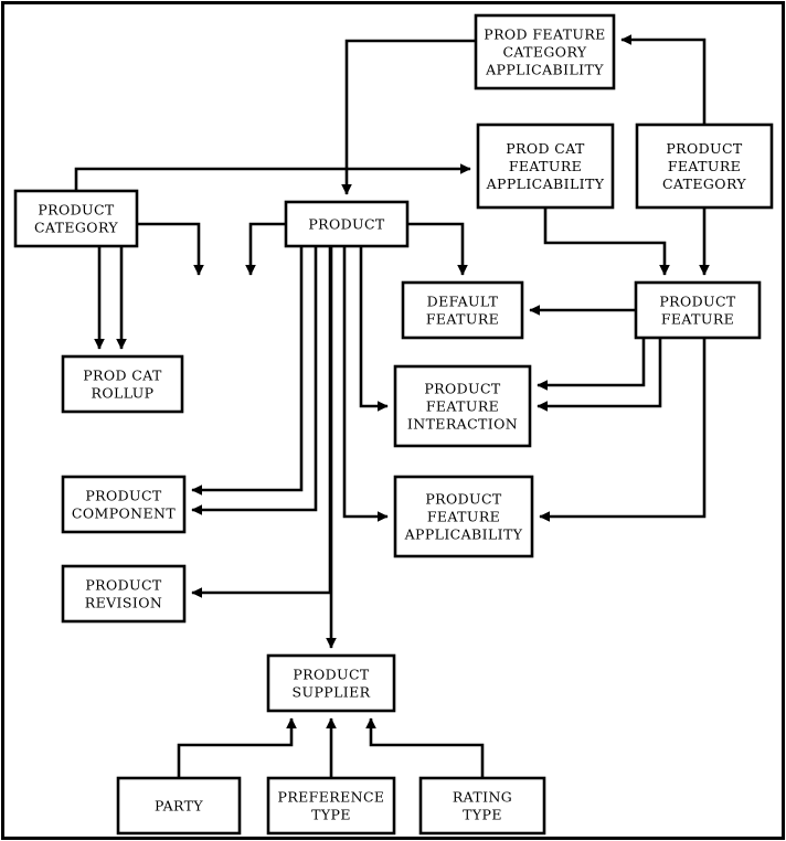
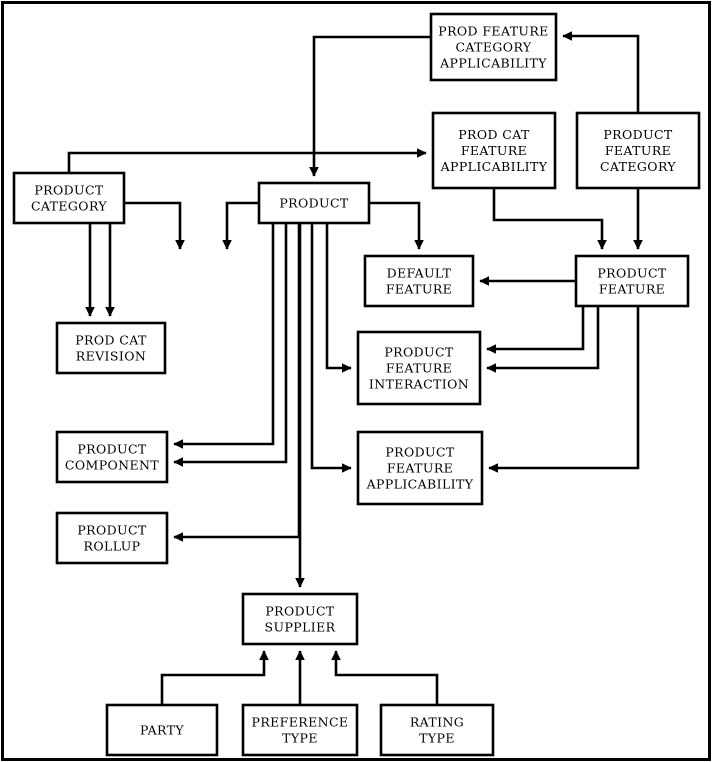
  PROD FEATURE CATEGORY APPLICABILITY
  PROD CAT FEATURE APPLICABILITY
  PRODUCT FEATURE CATEGORY
  PRODUCT CATEGORY
  PRODUCT
- PROD CAT ROLLUP
+ PROD CAT REVISION
  DEFAULT FEATURE
  PRODUCT FEATURE
  PRODUCT FEATURE INTERACTION
  PRODUCT COMPONENT
  PRODUCT FEATURE APPLICABILITY
- PRODUCT REVISION
+ PRODUCT ROLLUP
  PRODUCT SUPPLIER
  PARTY
  PREFERENCE TYPE
  RATING TYPE
